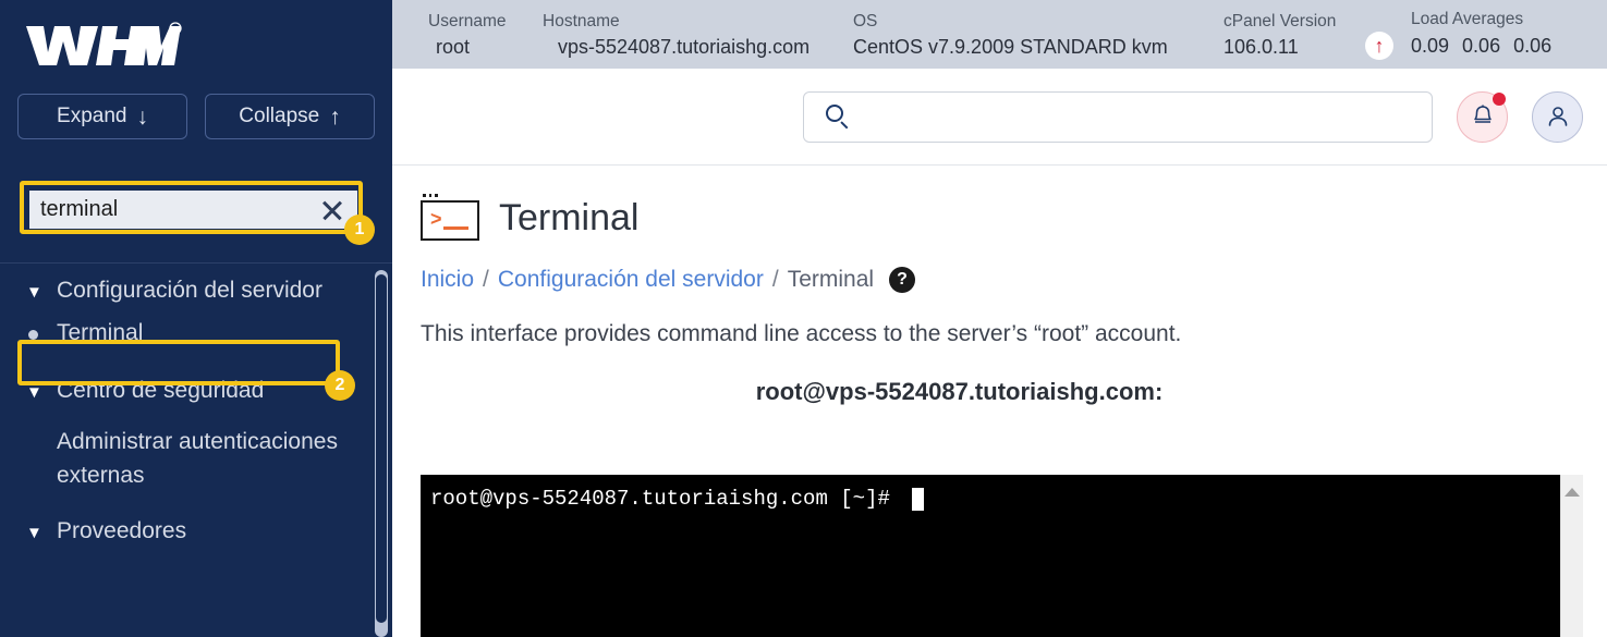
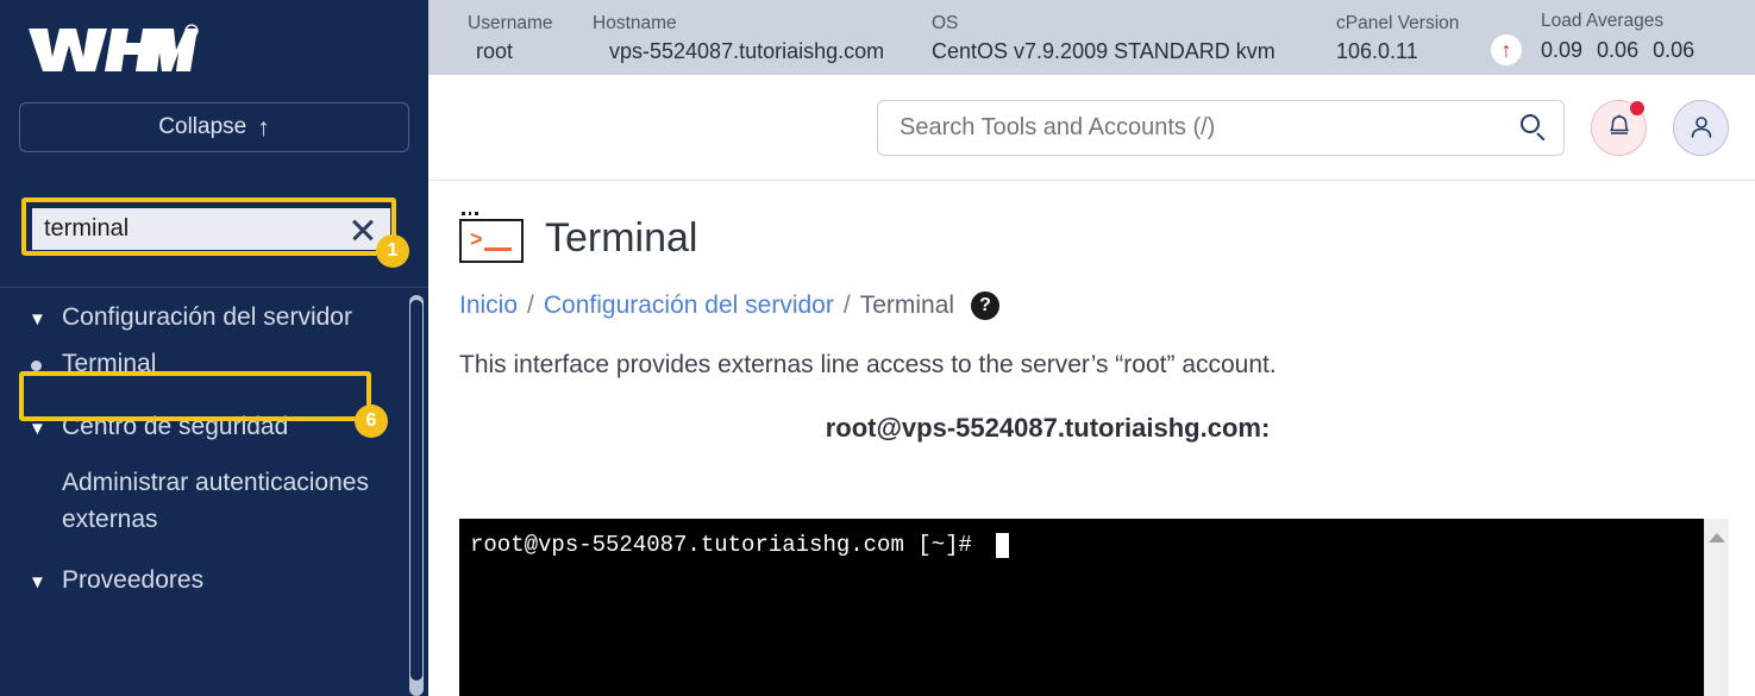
- Expand
- ↓
  Collapse
  ↑
  terminal
  1
  ▼
  Configuración del servidor
  Terminal
  ▼
  Centro de seguridad
  Administrar autenticaciones externas
  ▼
  Proveedores
- 2
+ 6
  Username
  root
  Hostname
  vps-5524087.tutoriaishg.com
  OS
  CentOS v7.9.2009 STANDARD kvm
  cPanel Version
  106.0.11
  Load Averages
  ↑
  0.09
  0.06
  0.06
+ Search Tools and Accounts (/)
  >
  Terminal
  Inicio
  /
  Configuración del servidor
  /
  Terminal
  ?
- This interface provides command line access to the server’s “root” account.
+ This interface provides externas line access to the server’s “root” account.
  root@vps-5524087.tutoriaishg.com:
  root@vps-5524087.tutoriaishg.com [~]#
